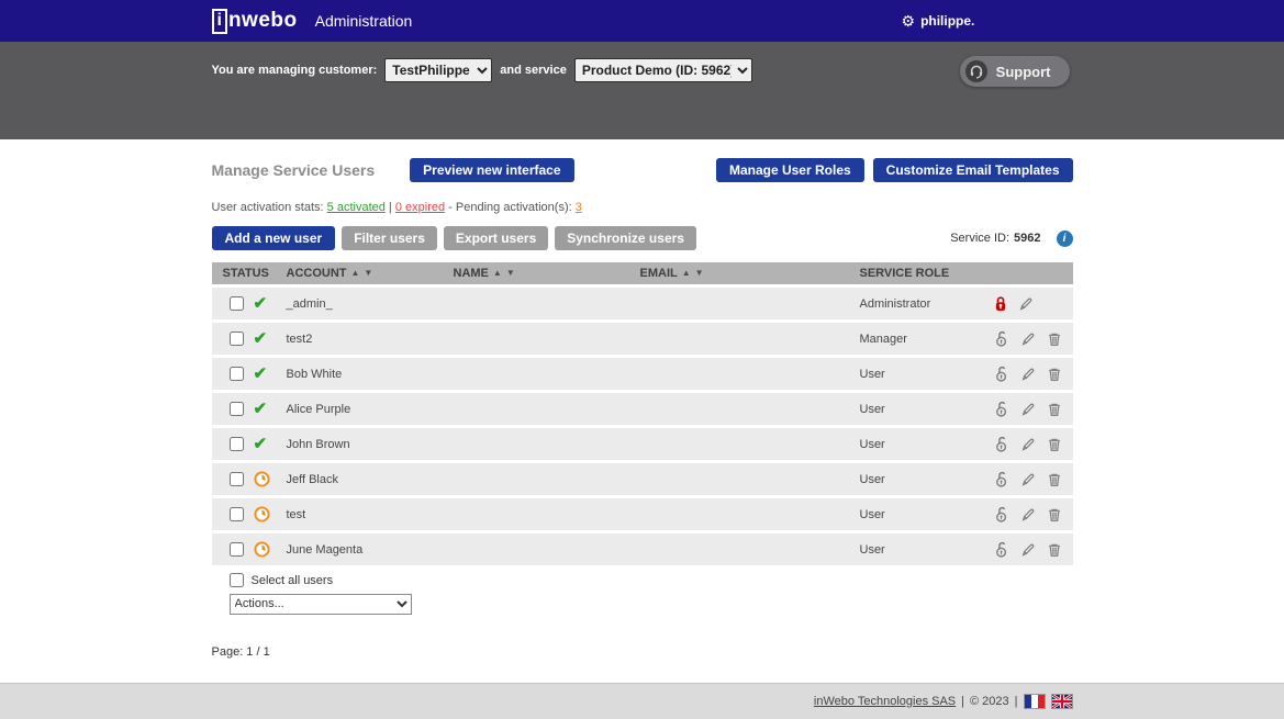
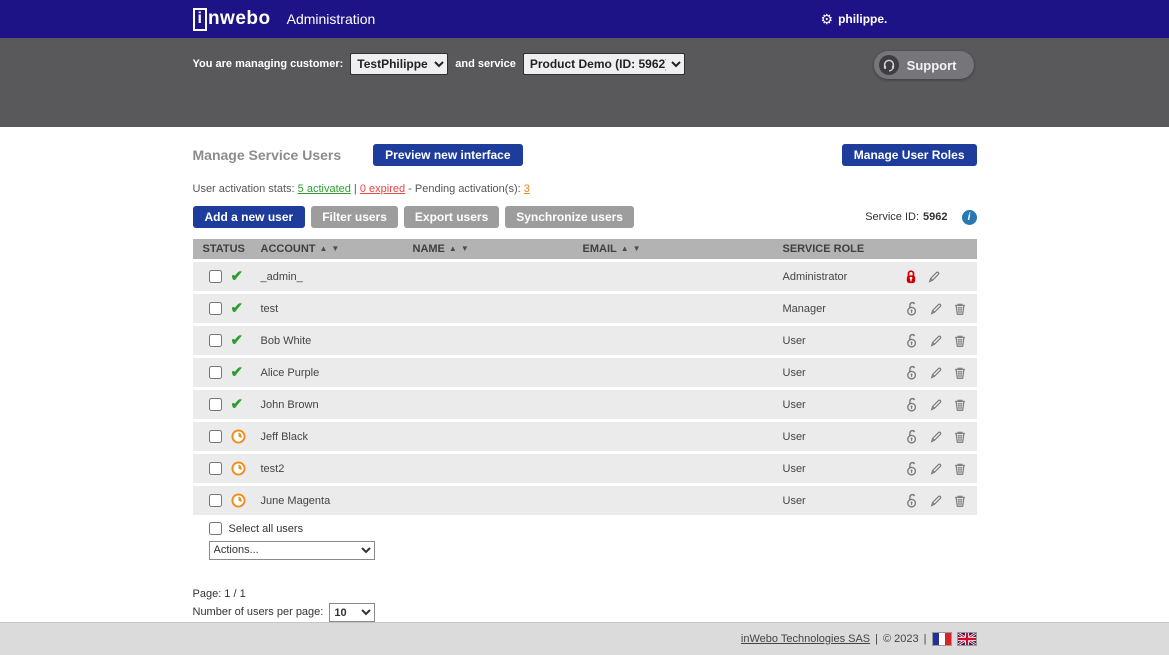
  i
  nwebo
  Administration
  ⚙
  philippe.
  You are managing customer:
  TestPhilippe
  and service
  Product Demo (ID: 5962
  Support
  Manage Service Users
  Preview new interface
  Manage User Roles
- Customize Email Templates
  User activation stats: 5 activated | 0 expired - Pending activation(s): 3
  Add a new user
  Filter users
  Export users
  Synchronize users
  Service ID:
  5962
  i
  STATUS
  ACCOUNT
  ▲
  ▼
  NAME
  ▲
  ▼
  EMAIL
  ▲
  ▼
  SERVICE ROLE
  ✔
  _admin_
  Administrator
  ✔
- test2
+ test
  Manager
  ✔
  Bob White
  User
  ✔
  Alice Purple
  User
  ✔
  John Brown
  User
  Jeff Black
  User
- test
+ test2
  User
  June Magenta
  User
  Select all users
  Actions...
  Page: 1 / 1
+ Number of users per page:
+ 10
  inWebo Technologies SAS
  |
  © 2023
  |
